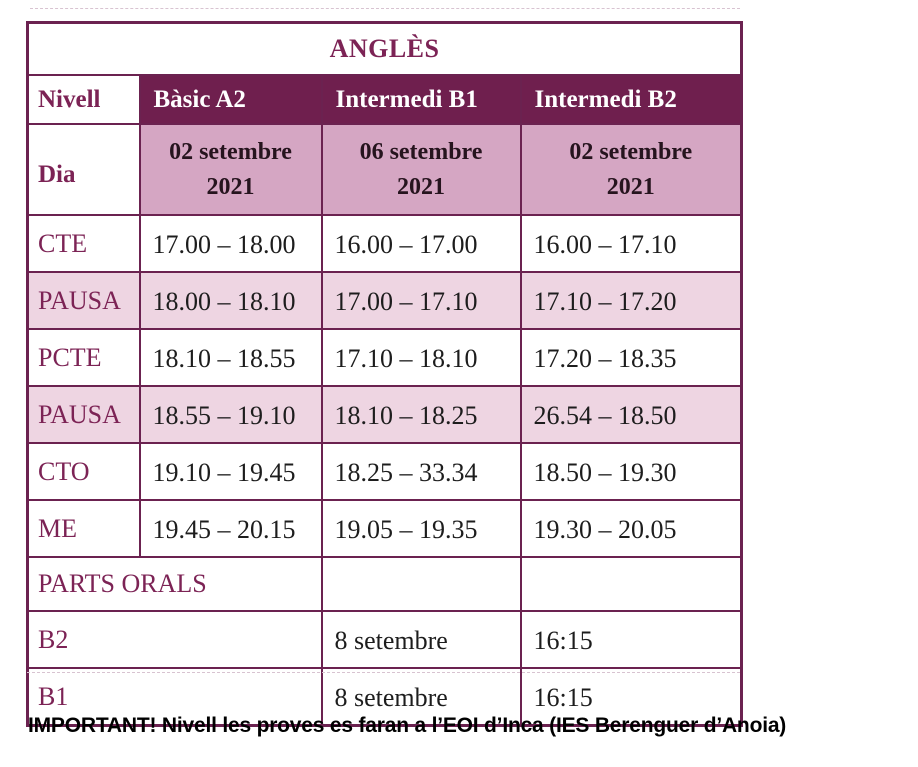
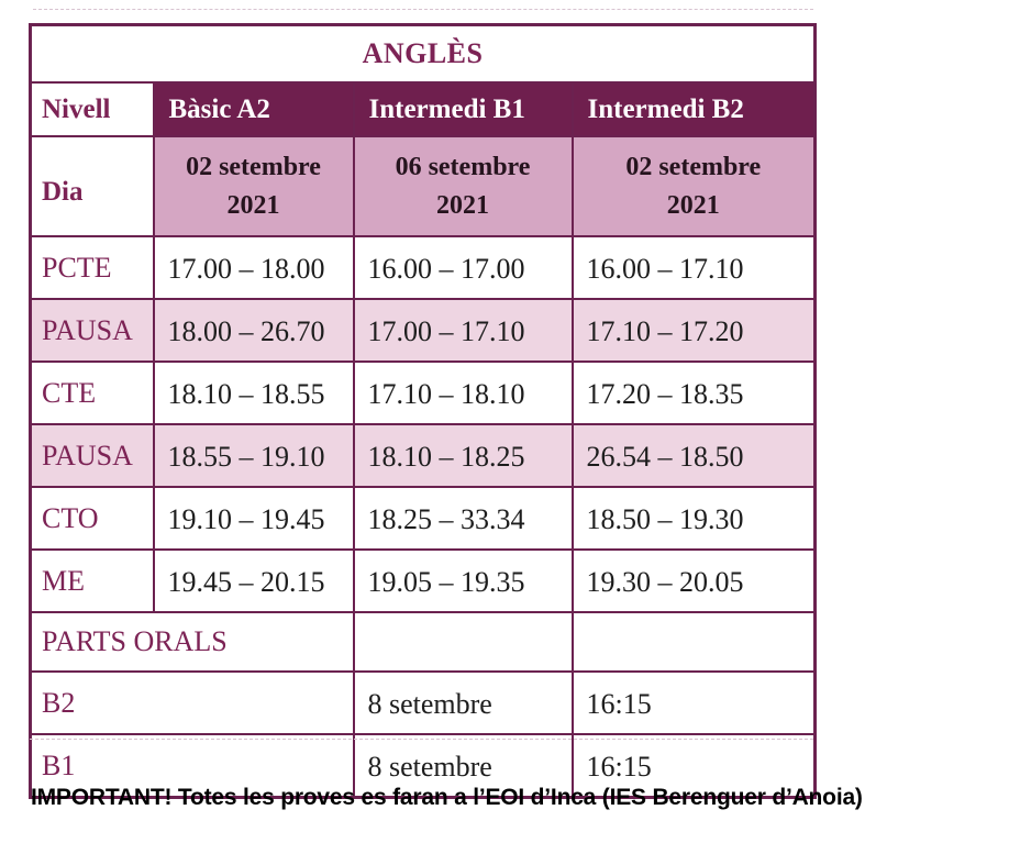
  ANGLÈS
  Nivell	Bàsic A2	Intermedi B1	Intermedi B2
  Dia	02 setembre 2021	06 setembre 2021	02 setembre 2021
- CTE	17.00 – 18.00	16.00 – 17.00	16.00 – 17.10
+ PCTE	17.00 – 18.00	16.00 – 17.00	16.00 – 17.10
- PAUSA	18.00 – 18.10	17.00 – 17.10	17.10 – 17.20
+ PAUSA	18.00 – 26.70	17.00 – 17.10	17.10 – 17.20
- PCTE	18.10 – 18.55	17.10 – 18.10	17.20 – 18.35
+ CTE	18.10 – 18.55	17.10 – 18.10	17.20 – 18.35
  PAUSA	18.55 – 19.10	18.10 – 18.25	26.54 – 18.50
  CTO	19.10 – 19.45	18.25 – 33.34	18.50 – 19.30
  ME	19.45 – 20.15	19.05 – 19.35	19.30 – 20.05
  PARTS ORALS
  B2	8 setembre	16:15
  B1	8 setembre	16:15
- IMPORTANT! Nivell les proves es faran a l’EOI d’Inca (IES Berenguer d’Anoia)
+ IMPORTANT! Totes les proves es faran a l’EOI d’Inca (IES Berenguer d’Anoia)
